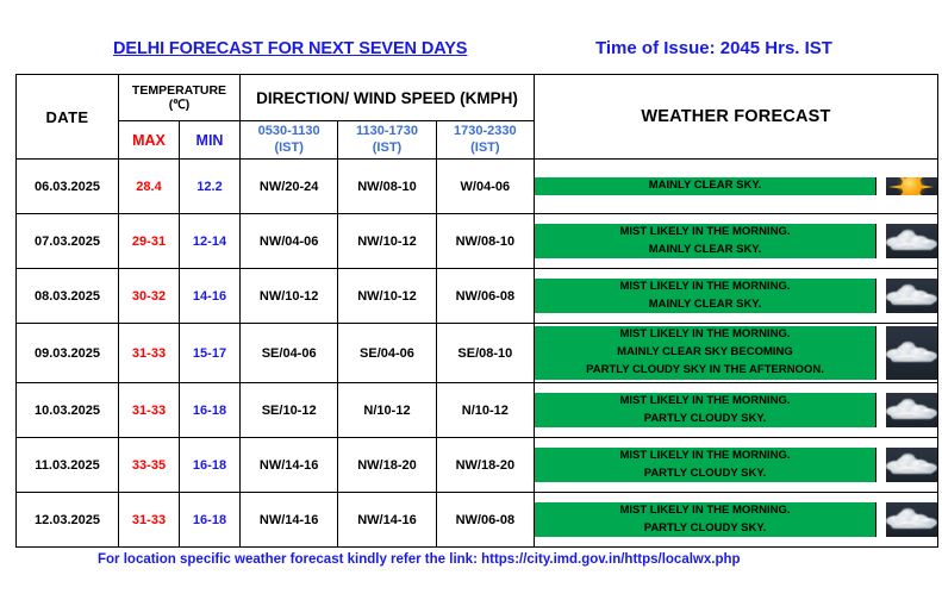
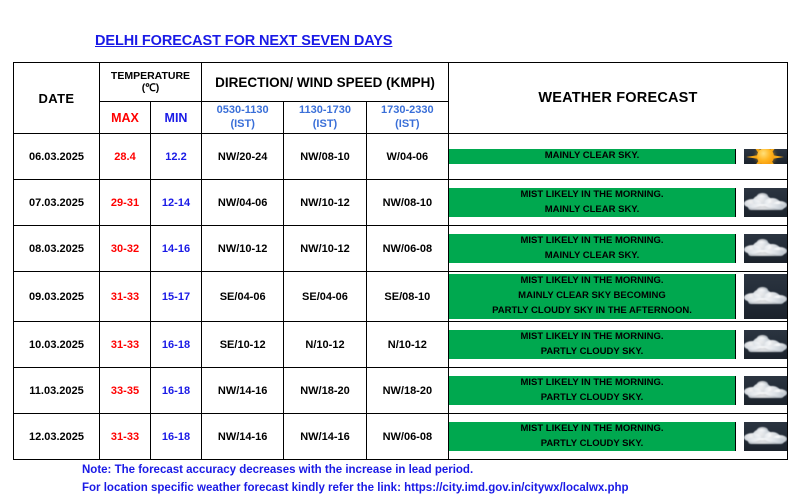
  DELHI FORECAST FOR NEXT SEVEN DAYS
- Time of Issue: 2045 Hrs. IST
  DATE	TEMPERATURE (℃)	DIRECTION/ WIND SPEED (KMPH)	WEATHER FORECAST
  MAX	MIN	0530-1130 (IST)	1130-1730 (IST)	1730-2330 (IST)
  06.03.2025	28.4	12.2	NW/20-24	NW/08-10	W/04-06	MAINLY CLEAR SKY.
  07.03.2025	29-31	12-14	NW/04-06	NW/10-12	NW/08-10	MIST LIKELY IN THE MORNING.MAINLY CLEAR SKY.
  08.03.2025	30-32	14-16	NW/10-12	NW/10-12	NW/06-08	MIST LIKELY IN THE MORNING.MAINLY CLEAR SKY.
  09.03.2025	31-33	15-17	SE/04-06	SE/04-06	SE/08-10	MIST LIKELY IN THE MORNING.MAINLY CLEAR SKY BECOMINGPARTLY CLOUDY SKY IN THE AFTERNOON.
  10.03.2025	31-33	16-18	SE/10-12	N/10-12	N/10-12	MIST LIKELY IN THE MORNING.PARTLY CLOUDY SKY.
  11.03.2025	33-35	16-18	NW/14-16	NW/18-20	NW/18-20	MIST LIKELY IN THE MORNING.PARTLY CLOUDY SKY.
  12.03.2025	31-33	16-18	NW/14-16	NW/14-16	NW/06-08	MIST LIKELY IN THE MORNING.PARTLY CLOUDY SKY.
+ Note: The forecast accuracy decreases with the increase in lead period.
- For location specific weather forecast kindly refer the link: https://city.imd.gov.in/https/localwx.php
+ For location specific weather forecast kindly refer the link: https://city.imd.gov.in/citywx/localwx.php
